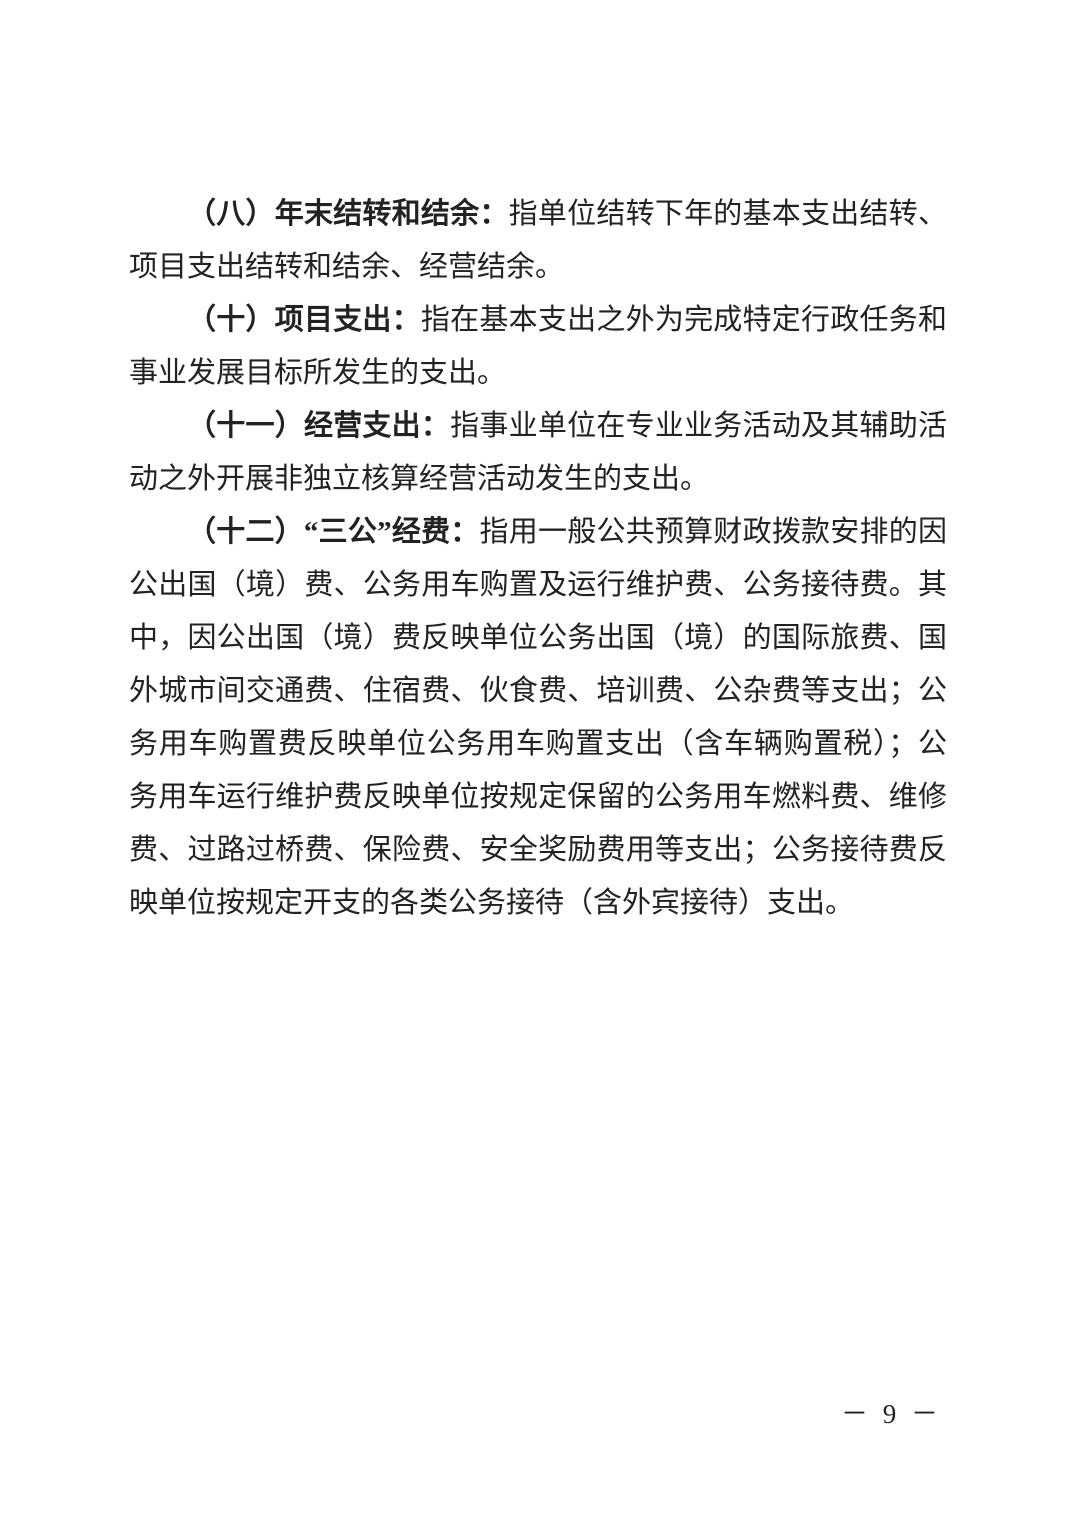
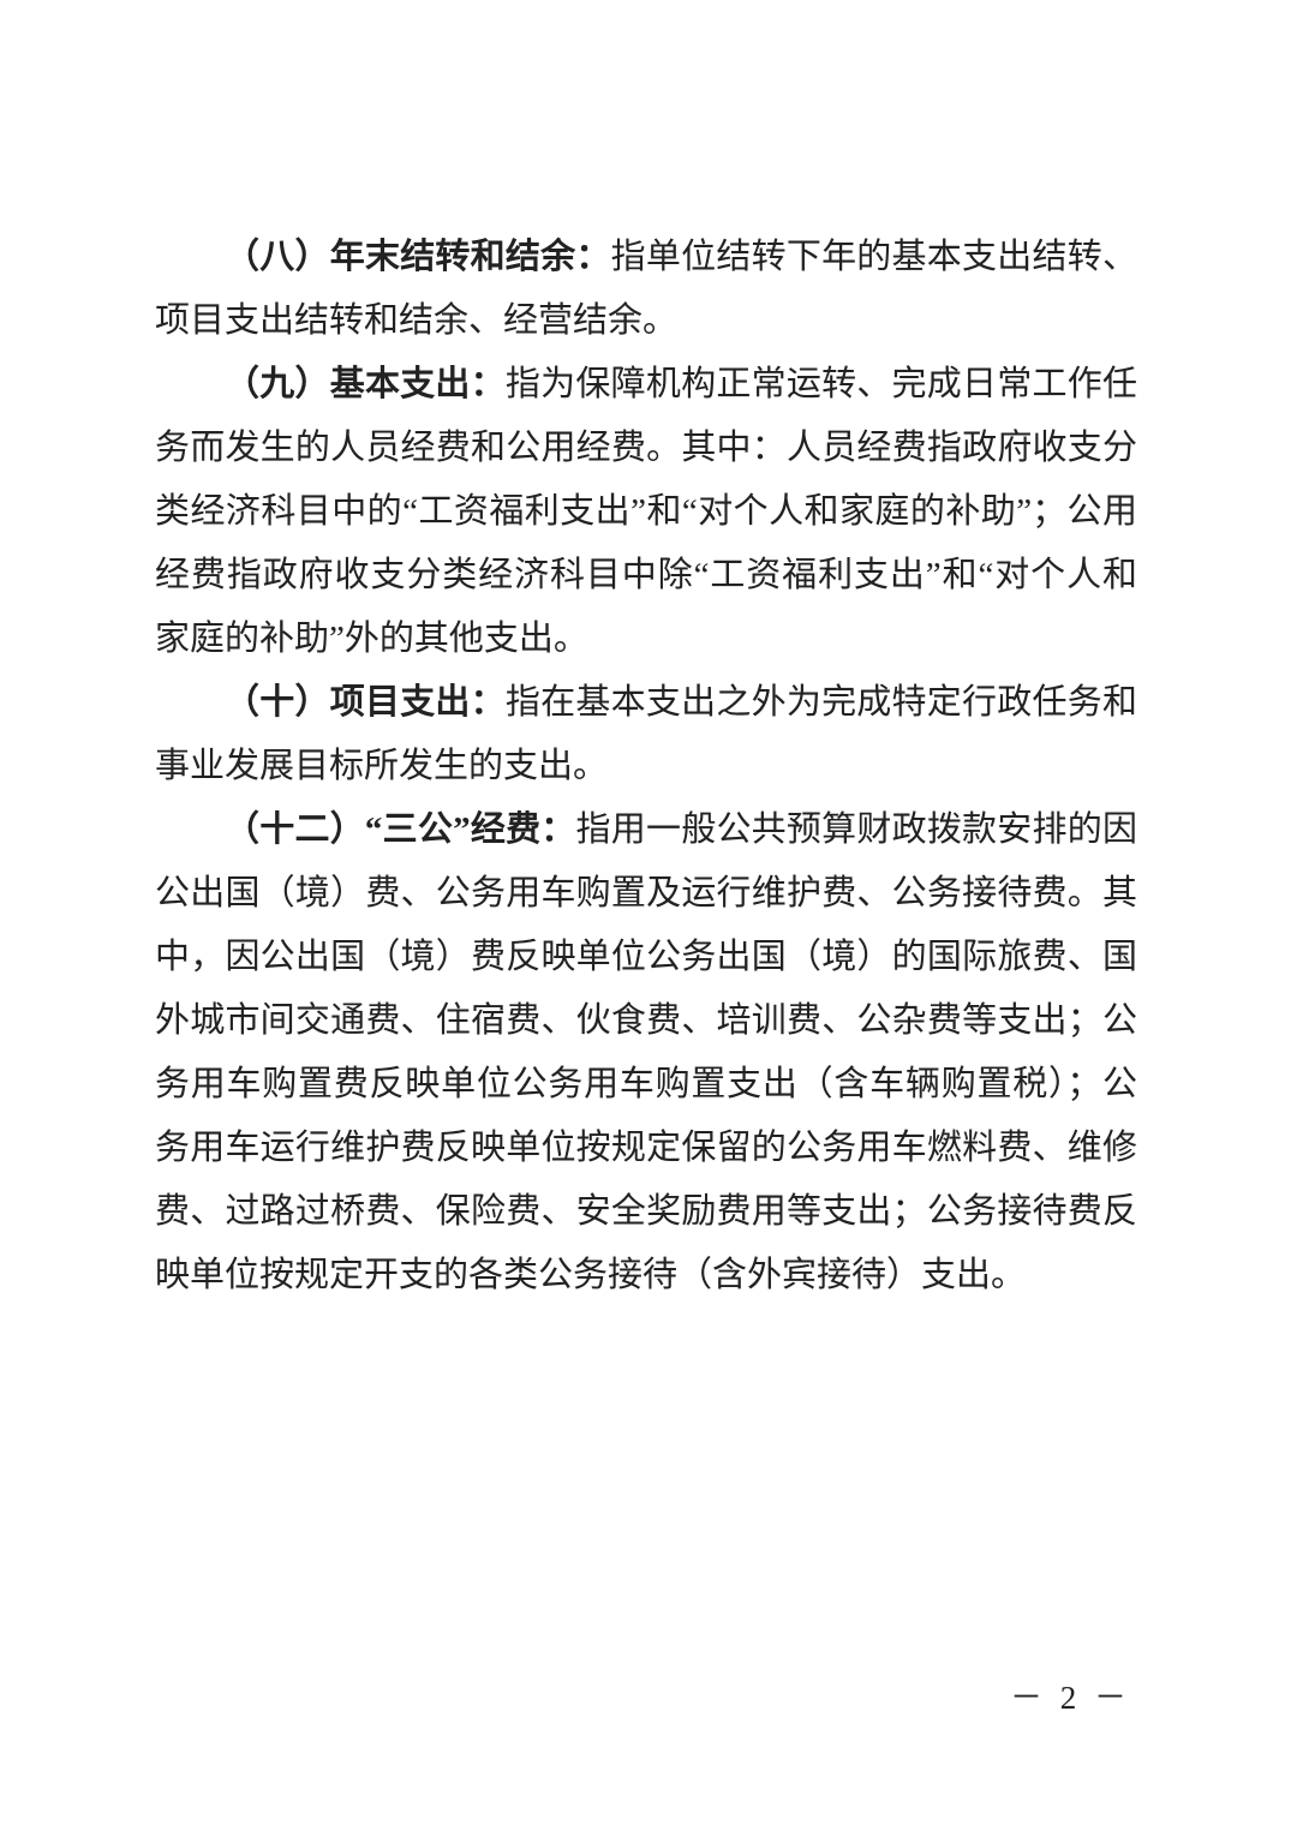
  （八）年末结转和结余：指单位结转下年的基本支出结转、项目支出结转和结余、经营结余。
+ （九）基本支出：指为保障机构正常运转、完成日常工作任务而发生的人员经费和公用经费。其中：人员经费指政府收支分类经济科目中的“工资福利支出”和“对个人和家庭的补助”；公用经费指政府收支分类经济科目中除“工资福利支出”和“对个人和家庭的补助”外的其他支出。
  （十）项目支出：指在基本支出之外为完成特定行政任务和事业发展目标所发生的支出。
- （十一）经营支出：指事业单位在专业业务活动及其辅助活动之外开展非独立核算经营活动发生的支出。
  （十二）“三公”经费：指用一般公共预算财政拨款安排的因公出国（境）费、公务用车购置及运行维护费、公务接待费。其中，因公出国（境）费反映单位公务出国（境）的国际旅费、国外城市间交通费、住宿费、伙食费、培训费、公杂费等支出；公务用车购置费反映单位公务用车购置支出（含车辆购置税）；公务用车运行维护费反映单位按规定保留的公务用车燃料费、维修费、过路过桥费、保险费、安全奖励费用等支出；公务接待费反映单位按规定开支的各类公务接待（含外宾接待）支出。
- － 9 －
+ － 2 －
